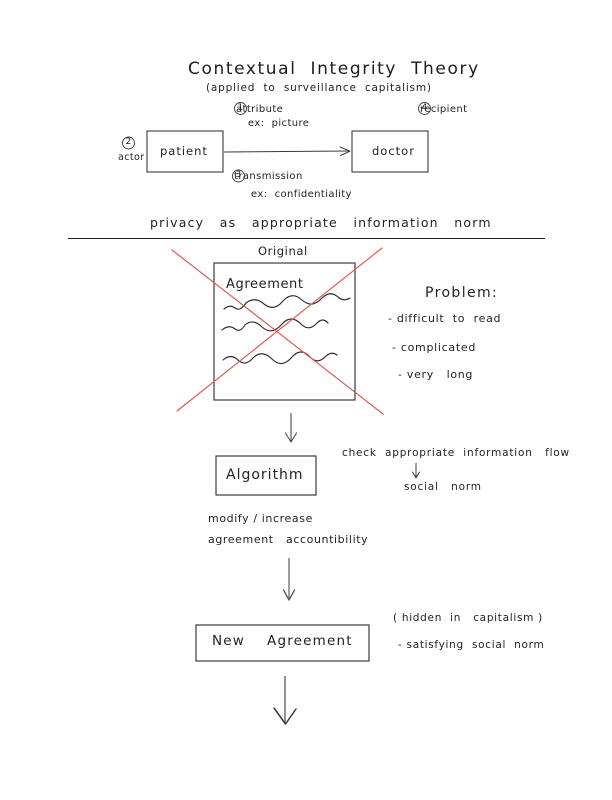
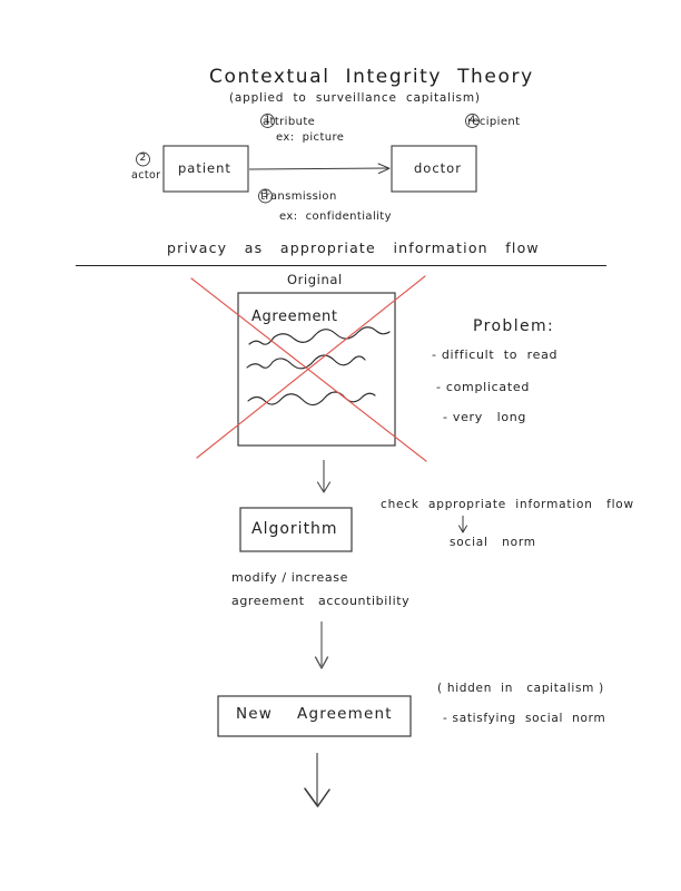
  Contextual Integrity Theory
  (applied to surveillance capitalism)
  attribute
  ex: picture
  recipient
  actor
  transmission
  ex: confidentiality
  patient
  doctor
  2
  1
  4
  3
- privacy as appropriate information norm
+ privacy as appropriate information flow
  Original
  Agreement
  Problem:
  - difficult to read
  - complicated
  - very long
  Algorithm
  check appropriate information flow
  social norm
  modify / increase
  agreement accountibility
  New Agreement
  ( hidden in capitalism )
  - satisfying social norm
